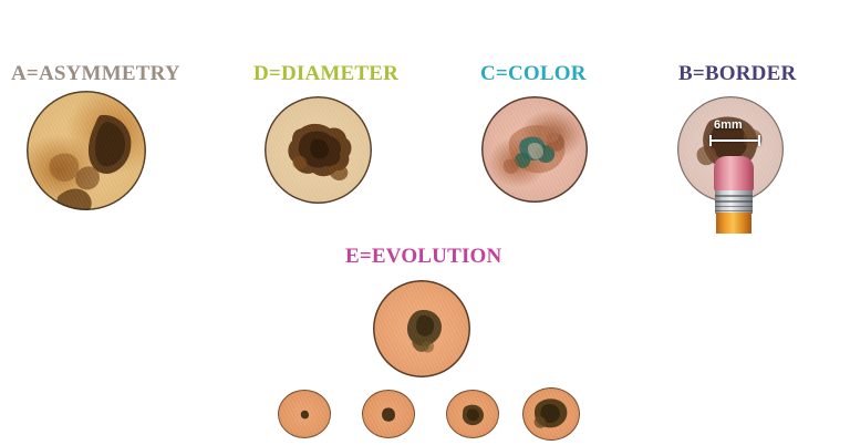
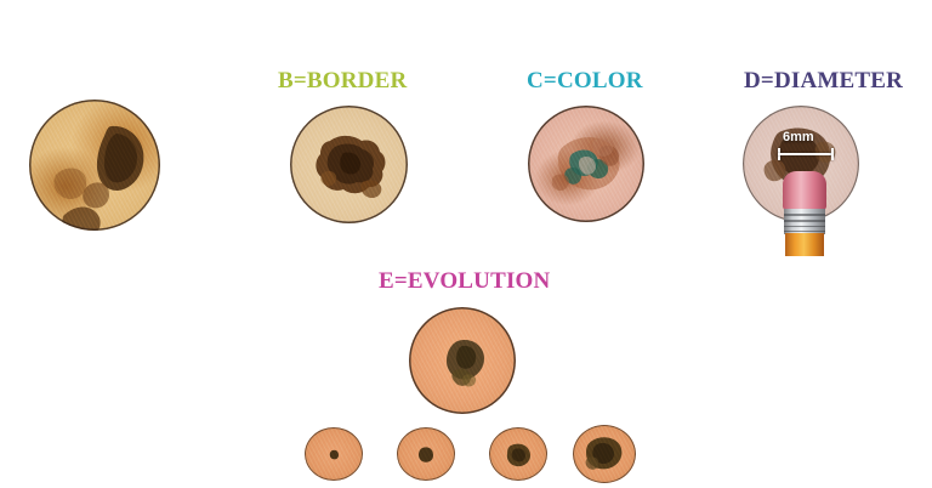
- A=ASYMMETRY
- D=DIAMETER
+ B=BORDER
  C=COLOR
- B=BORDER
+ D=DIAMETER
  6mm
  E=EVOLUTION
